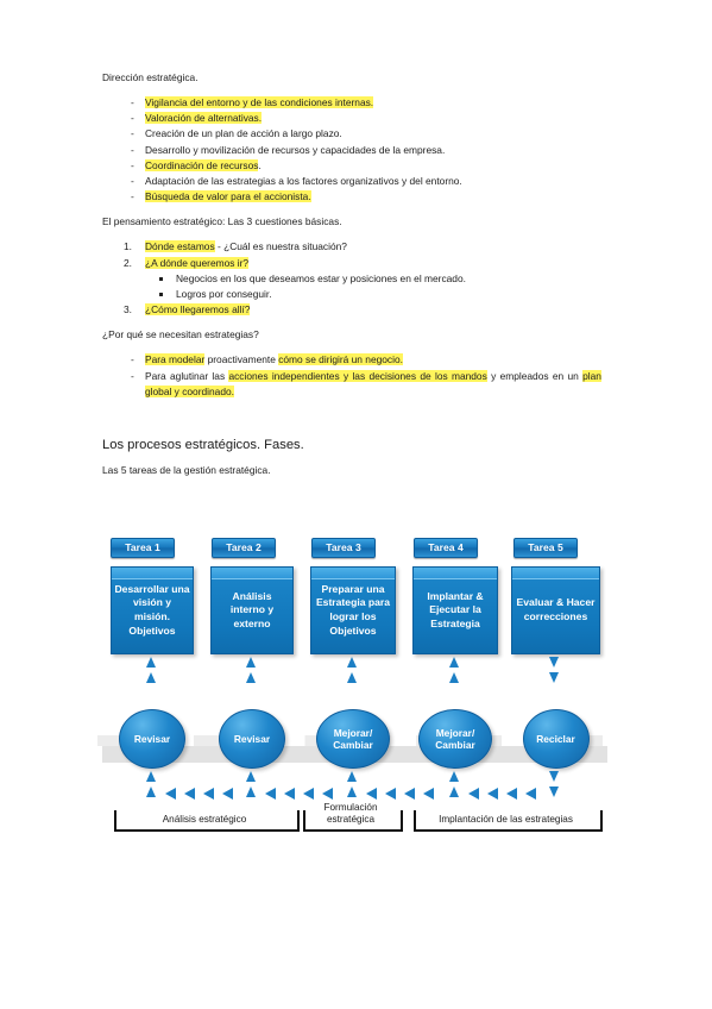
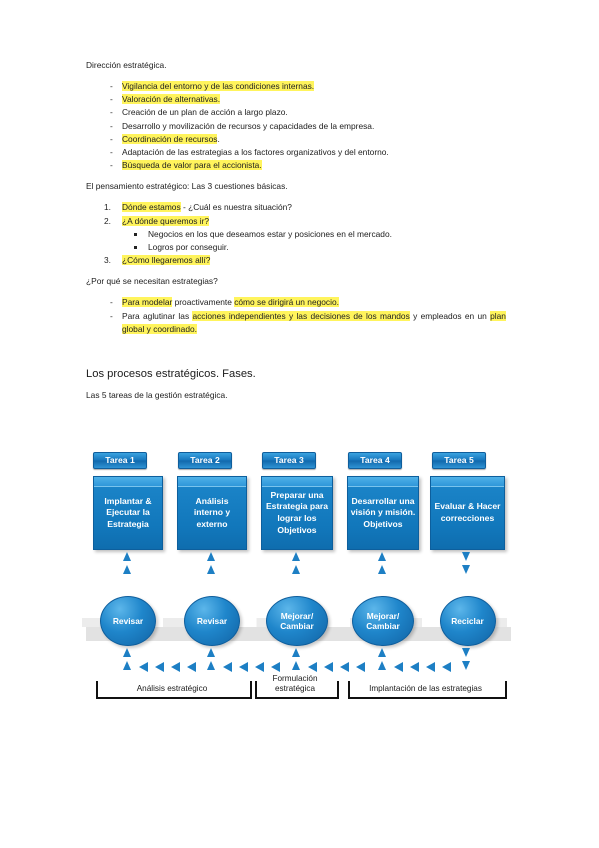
  Dirección estratégica.
  Vigilancia del entorno y de las condiciones internas.
  Valoración de alternativas.
  Creación de un plan de acción a largo plazo.
  Desarrollo y movilización de recursos y capacidades de la empresa.
  Coordinación de recursos.
  Adaptación de las estrategias a los factores organizativos y del entorno.
  Búsqueda de valor para el accionista.
  El pensamiento estratégico: Las 3 cuestiones básicas.
  Dónde estamos - ¿Cuál es nuestra situación?
  ¿A dónde queremos ir?
  Negocios en los que deseamos estar y posiciones en el mercado.
  Logros por conseguir.
  ¿Cómo llegaremos allí?
  ¿Por qué se necesitan estrategias?
  Para modelar proactivamente cómo se dirigirá un negocio.
  Para aglutinar las acciones independientes y las decisiones de los mandos y empleados en un plan global y coordinado.
  Los procesos estratégicos. Fases.
  Las 5 tareas de la gestión estratégica.
  Tarea 1
- Desarrollar una visión y misión. Objetivos
+ Implantar & Ejecutar la Estrategia
  Revisar
  Tarea 2
  Análisis interno y externo
  Revisar
  Tarea 3
  Preparar una Estrategia para lograr los Objetivos
  Mejorar/
  Cambiar
  Tarea 4
- Implantar & Ejecutar la Estrategia
+ Desarrollar una visión y misión. Objetivos
  Mejorar/
  Cambiar
  Tarea 5
  Evaluar & Hacer correcciones
  Reciclar
  Análisis estratégico
  Formulación
  estratégica
  Implantación de las estrategias
